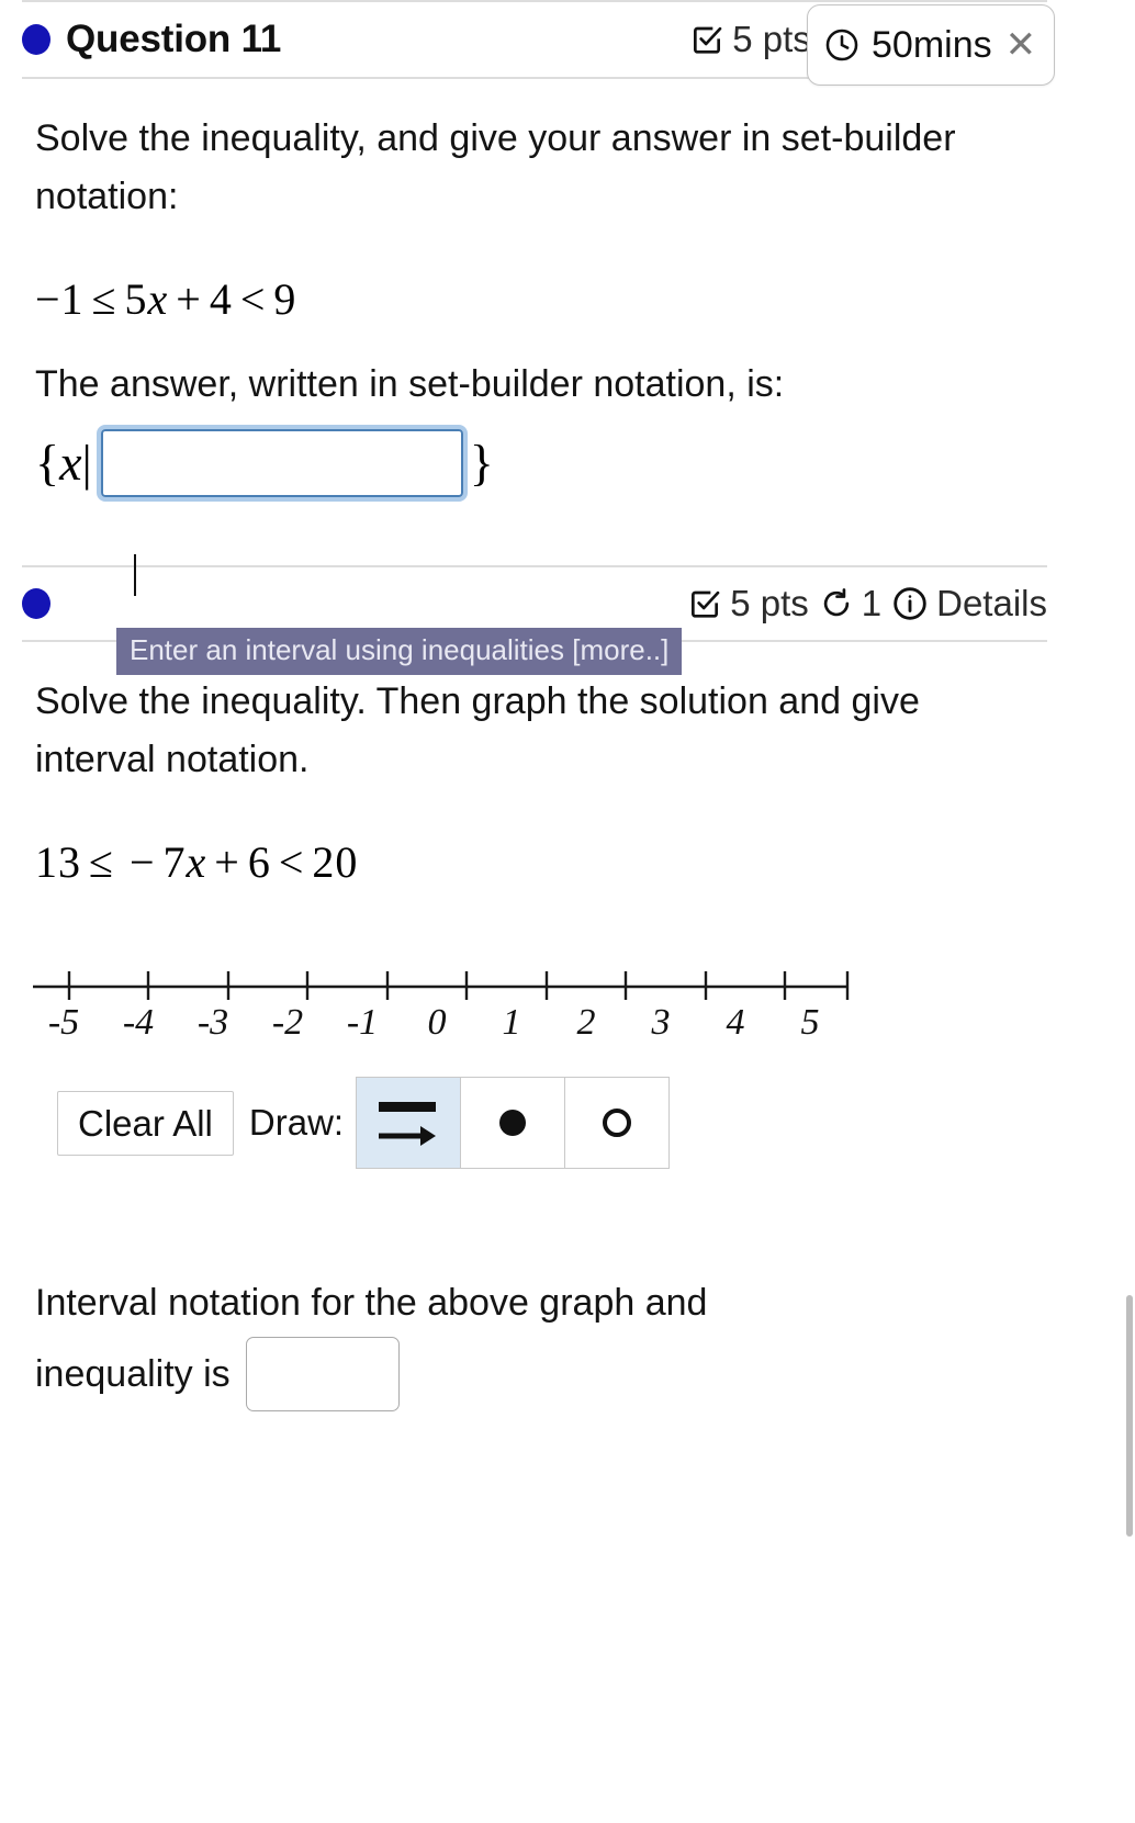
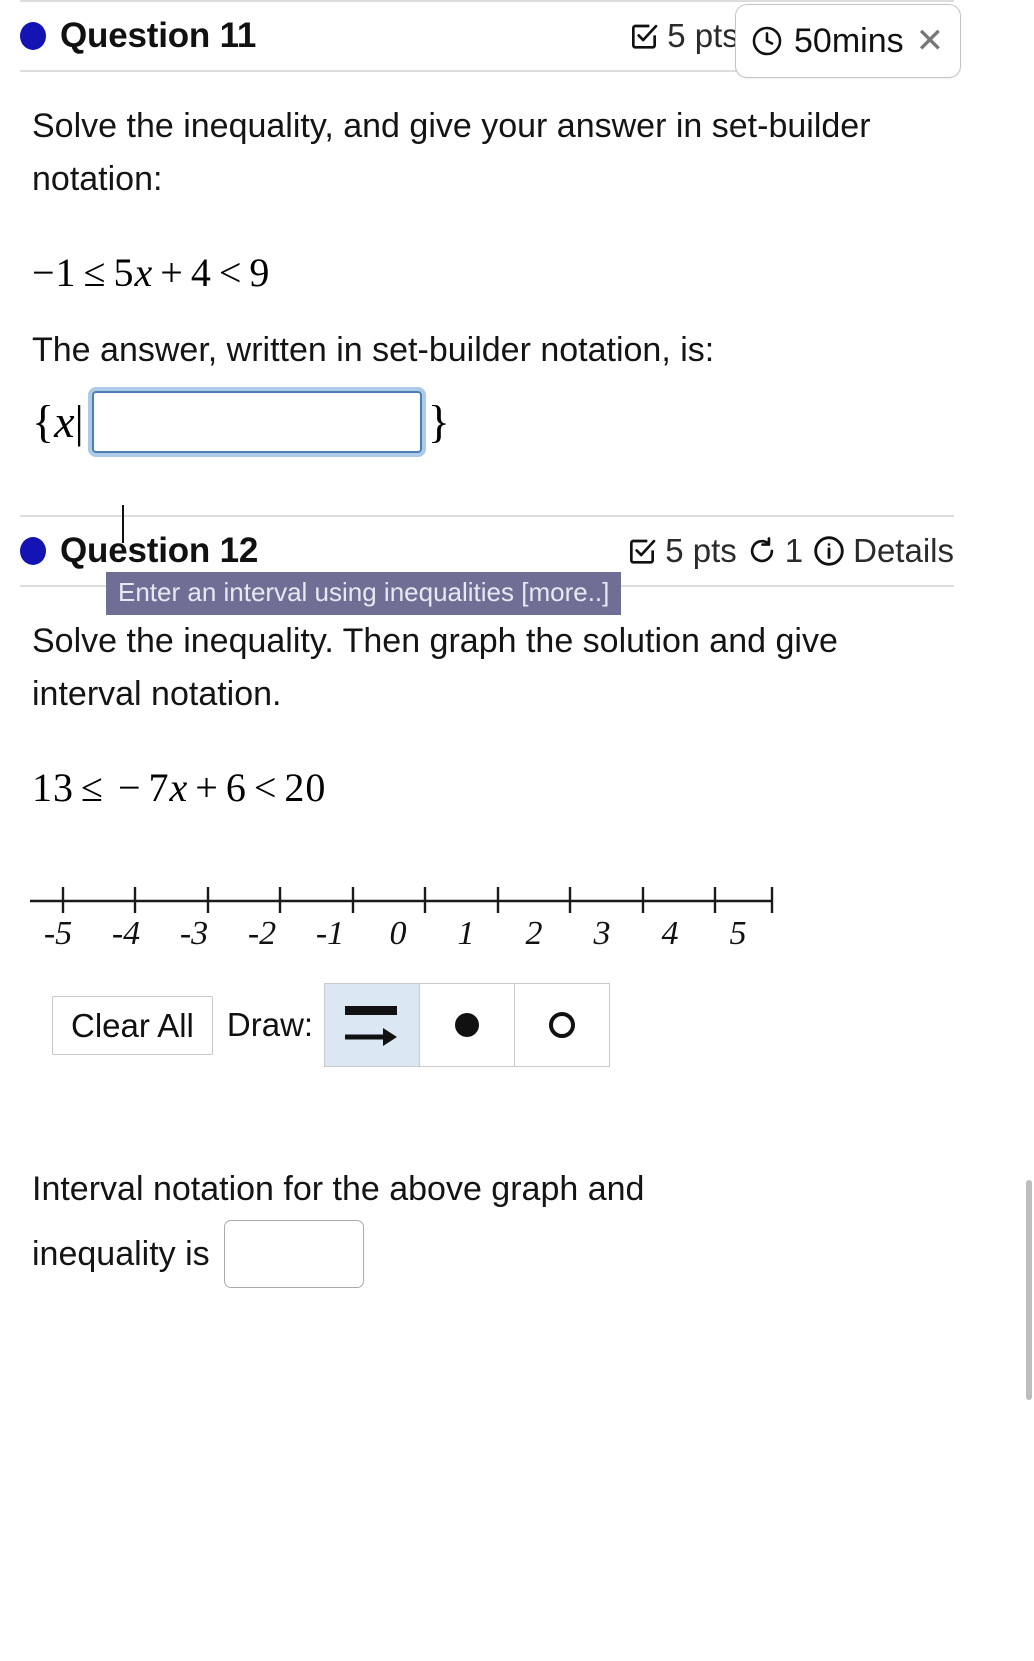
  50mins
  ✕
  Question 11
  5 pts
  Solve the inequality, and give your answer in set-builder notation:
  −1 ≤ 5x + 4 < 9
  The answer, written in set-builder notation, is:
  {x|
  }
  Enter an interval using inequalities [more..]
+ Question 12
  5 pts
  1
  Details
  Solve the inequality. Then graph the solution and give interval notation.
  13 ≤ − 7x + 6 < 20
  -5
  -4
  -3
  -2
  -1
  0
  1
  2
  3
  4
  5
  Clear All
  Draw:
  Interval notation for the above graph and
  inequality is
